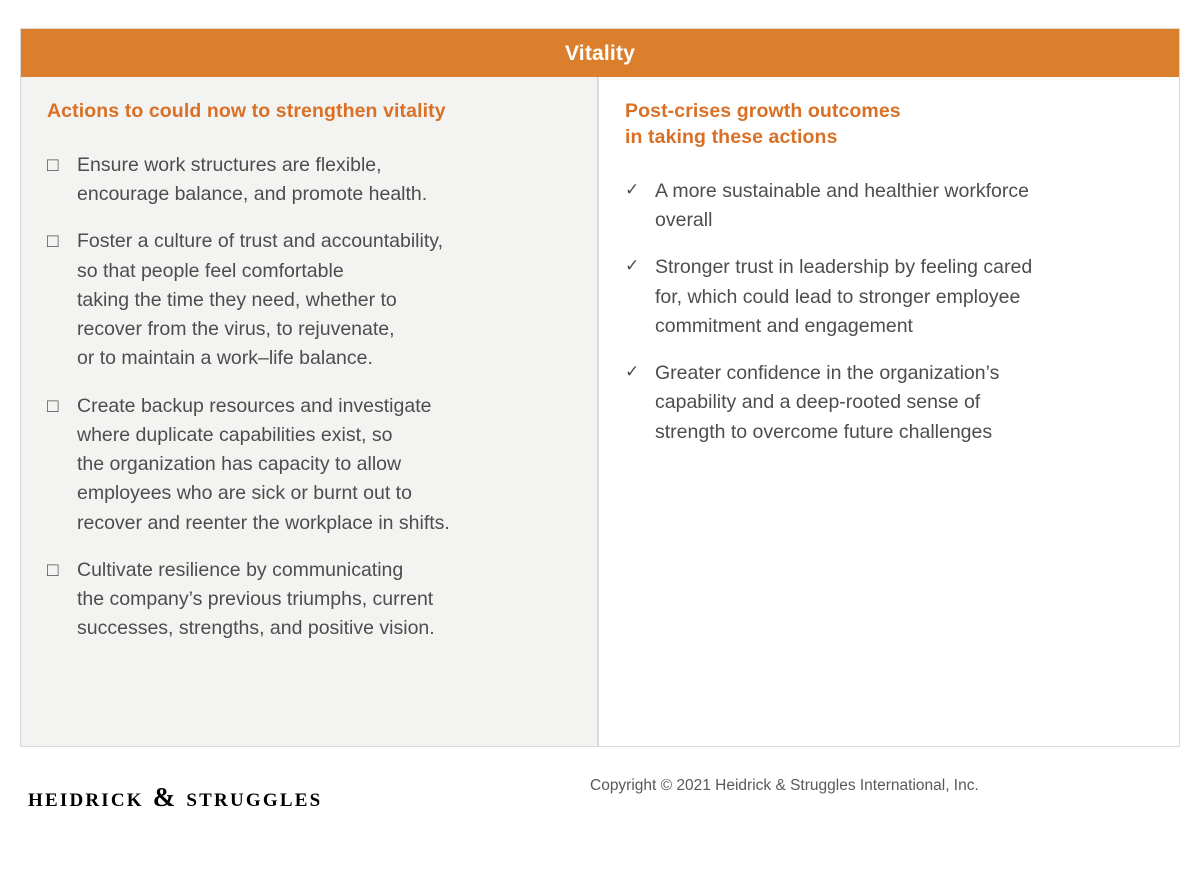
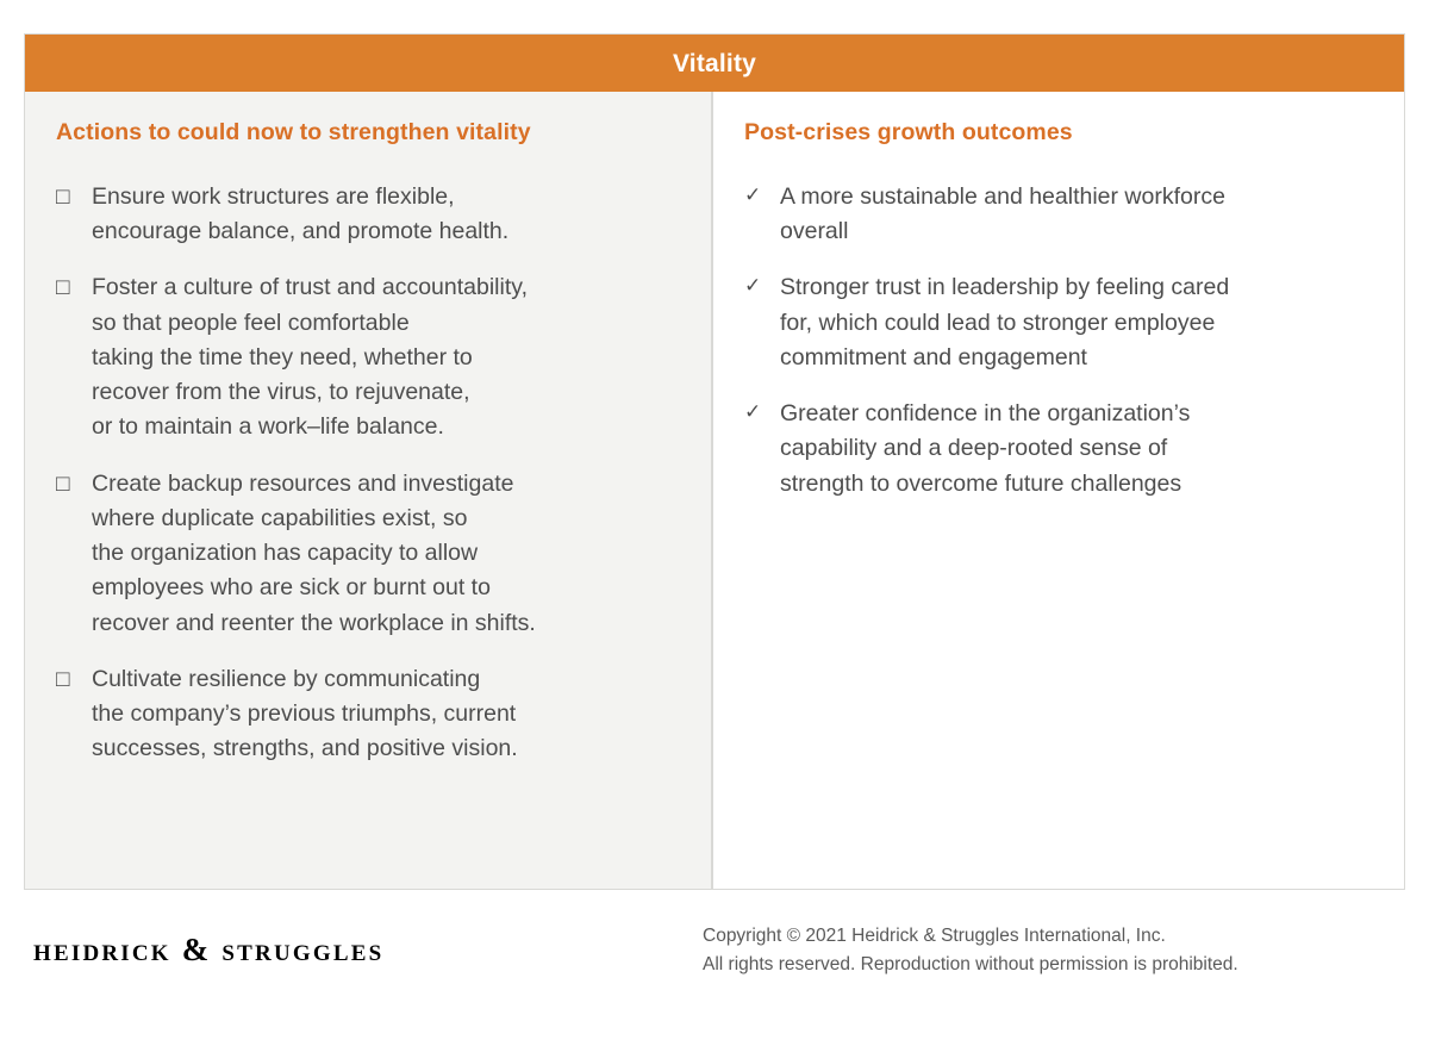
  Vitality
  Actions to could now to strengthen vitality
  □
  Ensure work structures are flexible,
  encourage balance, and promote health.
  □
  Foster a culture of trust and accountability,
  so that people feel comfortable
  taking the time they need, whether to
  recover from the virus, to rejuvenate,
  or to maintain a work–life balance.
  □
  Create backup resources and investigate
  where duplicate capabilities exist, so
  the organization has capacity to allow
  employees who are sick or burnt out to
  recover and reenter the workplace in shifts.
  □
  Cultivate resilience by communicating
  the company’s previous triumphs, current
  successes, strengths, and positive vision.
  Post-crises growth outcomes
- in taking these actions
  ✓
  A more sustainable and healthier workforce
  overall
  ✓
  Stronger trust in leadership by feeling cared
  for, which could lead to stronger employee
  commitment and engagement
  ✓
  Greater confidence in the organization’s
  capability and a deep-rooted sense of
  strength to overcome future challenges
  heidrick & struggles
  Copyright © 2021 Heidrick & Struggles International, Inc.
+ All rights reserved. Reproduction without permission is prohibited.
